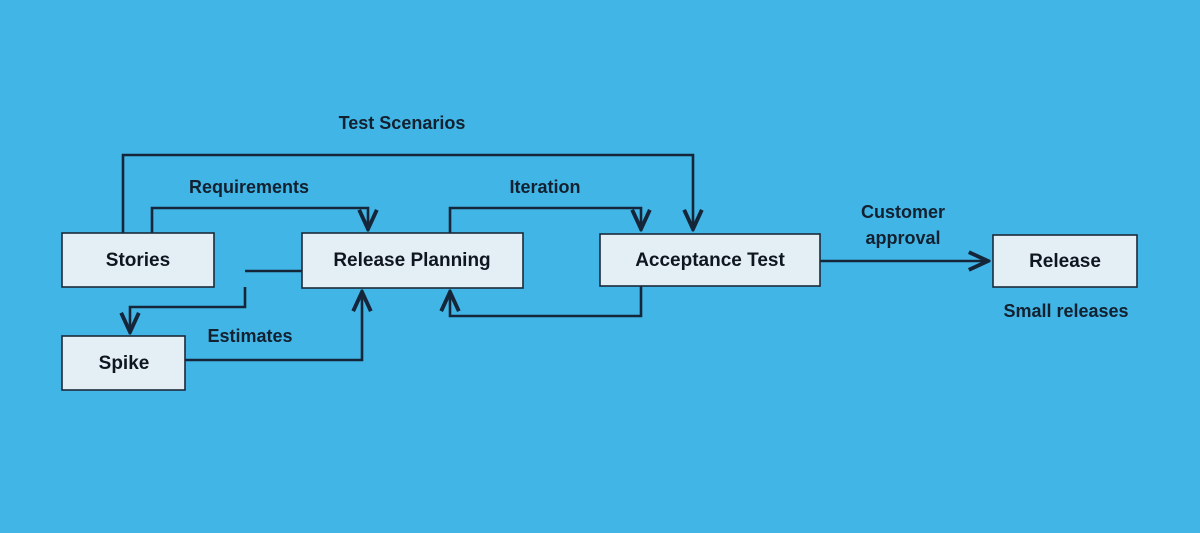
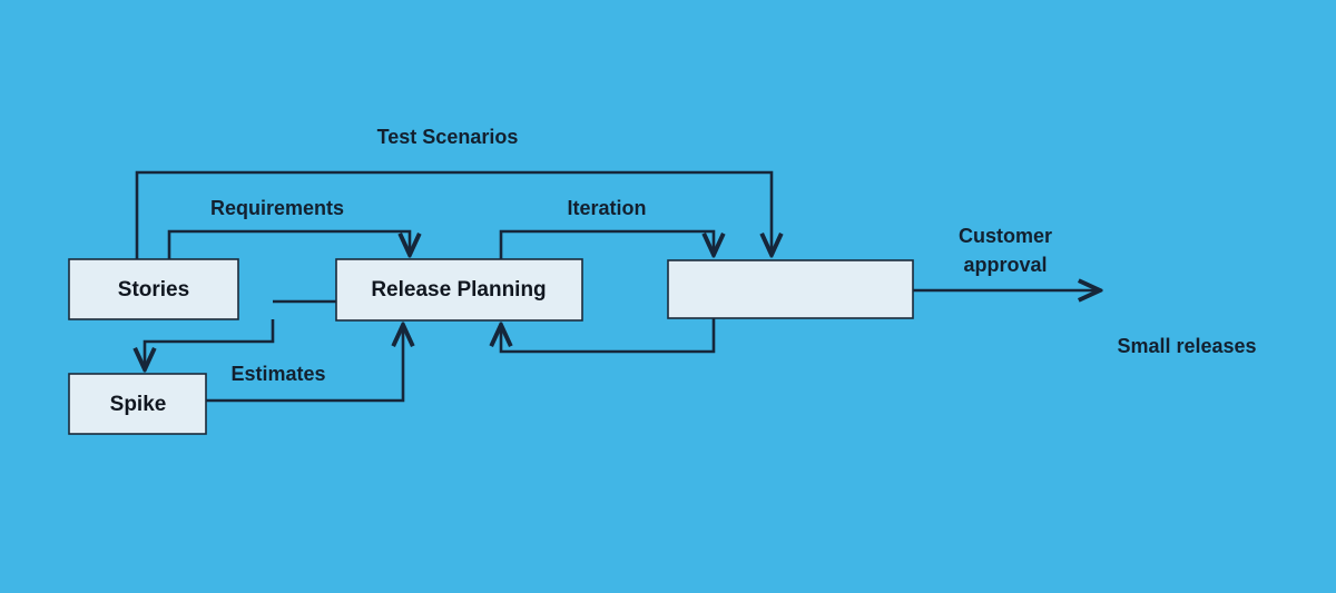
  Stories
  Release Planning
- Acceptance Test
- Release
  Spike
  Test Scenarios
  Requirements
  Iteration
  Estimates
  Customer
  approval
  Small releases
